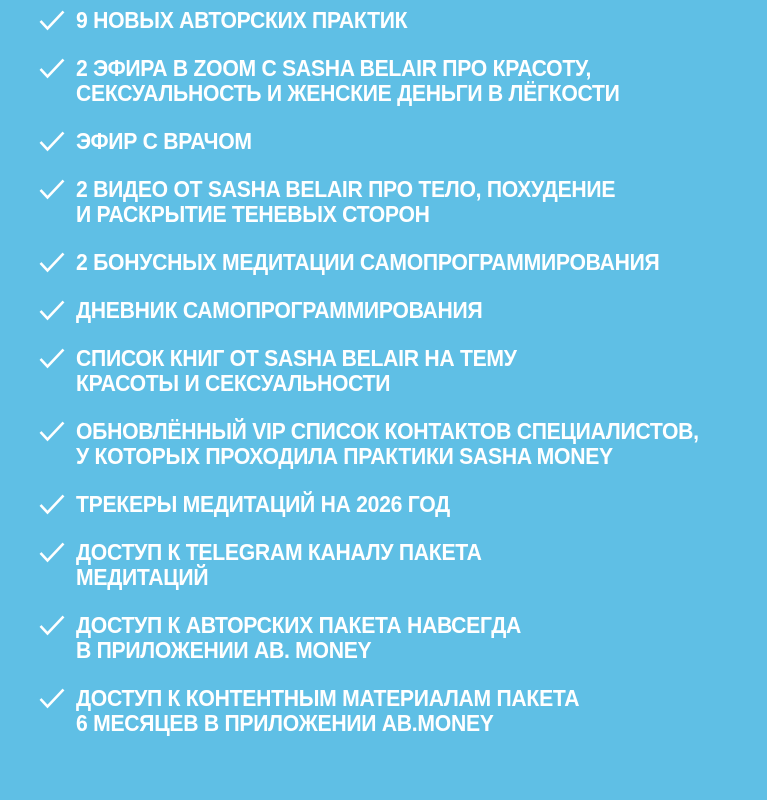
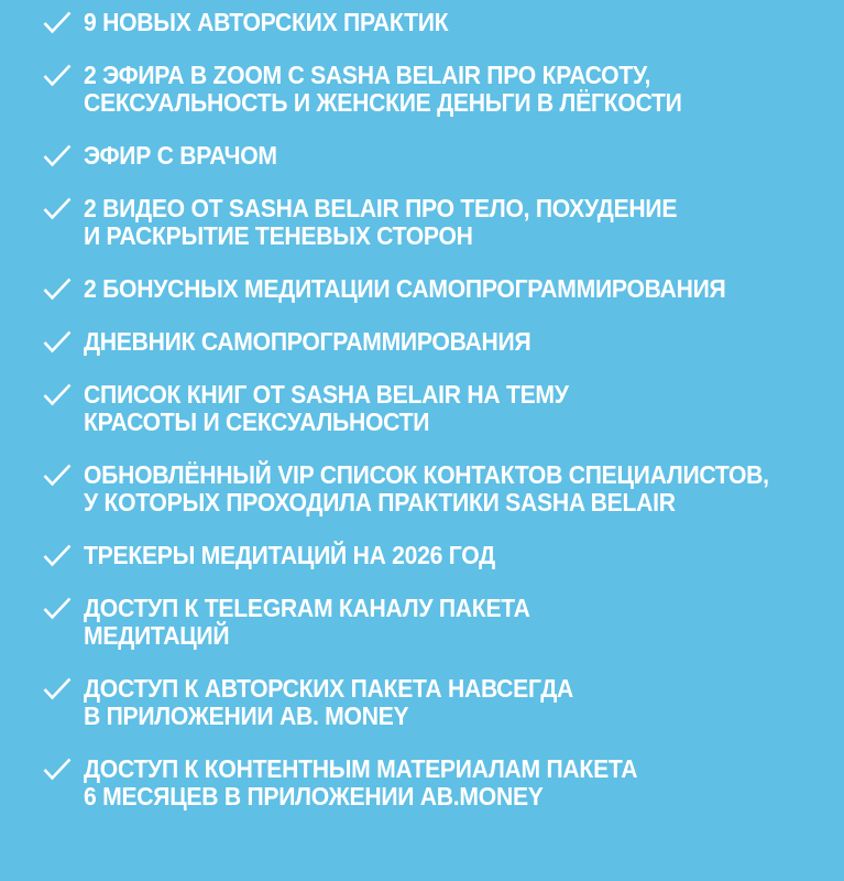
  9 НОВЫХ АВТОРСКИХ ПРАКТИК
  2 ЭФИРА В ZOOM С SASHA BELAIR ПРО КРАСОТУ,
  СЕКСУАЛЬНОСТЬ И ЖЕНСКИЕ ДЕНЬГИ В ЛЁГКОСТИ
  ЭФИР С ВРАЧОМ
  2 ВИДЕО ОТ SASHA BELAIR ПРО ТЕЛО, ПОХУДЕНИЕ
  И РАСКРЫТИЕ ТЕНЕВЫХ СТОРОН
  2 БОНУСНЫХ МЕДИТАЦИИ САМОПРОГРАММИРОВАНИЯ
  ДНЕВНИК САМОПРОГРАММИРОВАНИЯ
  СПИСОК КНИГ ОТ SASHA BELAIR НА ТЕМУ
  КРАСОТЫ И СЕКСУАЛЬНОСТИ
  ОБНОВЛЁННЫЙ VIP СПИСОК КОНТАКТОВ СПЕЦИАЛИСТОВ,
- У КОТОРЫХ ПРОХОДИЛА ПРАКТИКИ SASHA MONEY
+ У КОТОРЫХ ПРОХОДИЛА ПРАКТИКИ SASHA BELAIR
  ТРЕКЕРЫ МЕДИТАЦИЙ НА 2026 ГОД
  ДОСТУП К TELEGRAM КАНАЛУ ПАКЕТА
  МЕДИТАЦИЙ
  ДОСТУП К АВТОРСКИХ ПАКЕТА НАВСЕГДА
  В ПРИЛОЖЕНИИ AB. MONEY
  ДОСТУП К КОНТЕНТНЫМ МАТЕРИАЛАМ ПАКЕТА
  6 МЕСЯЦЕВ В ПРИЛОЖЕНИИ AB.MONEY
